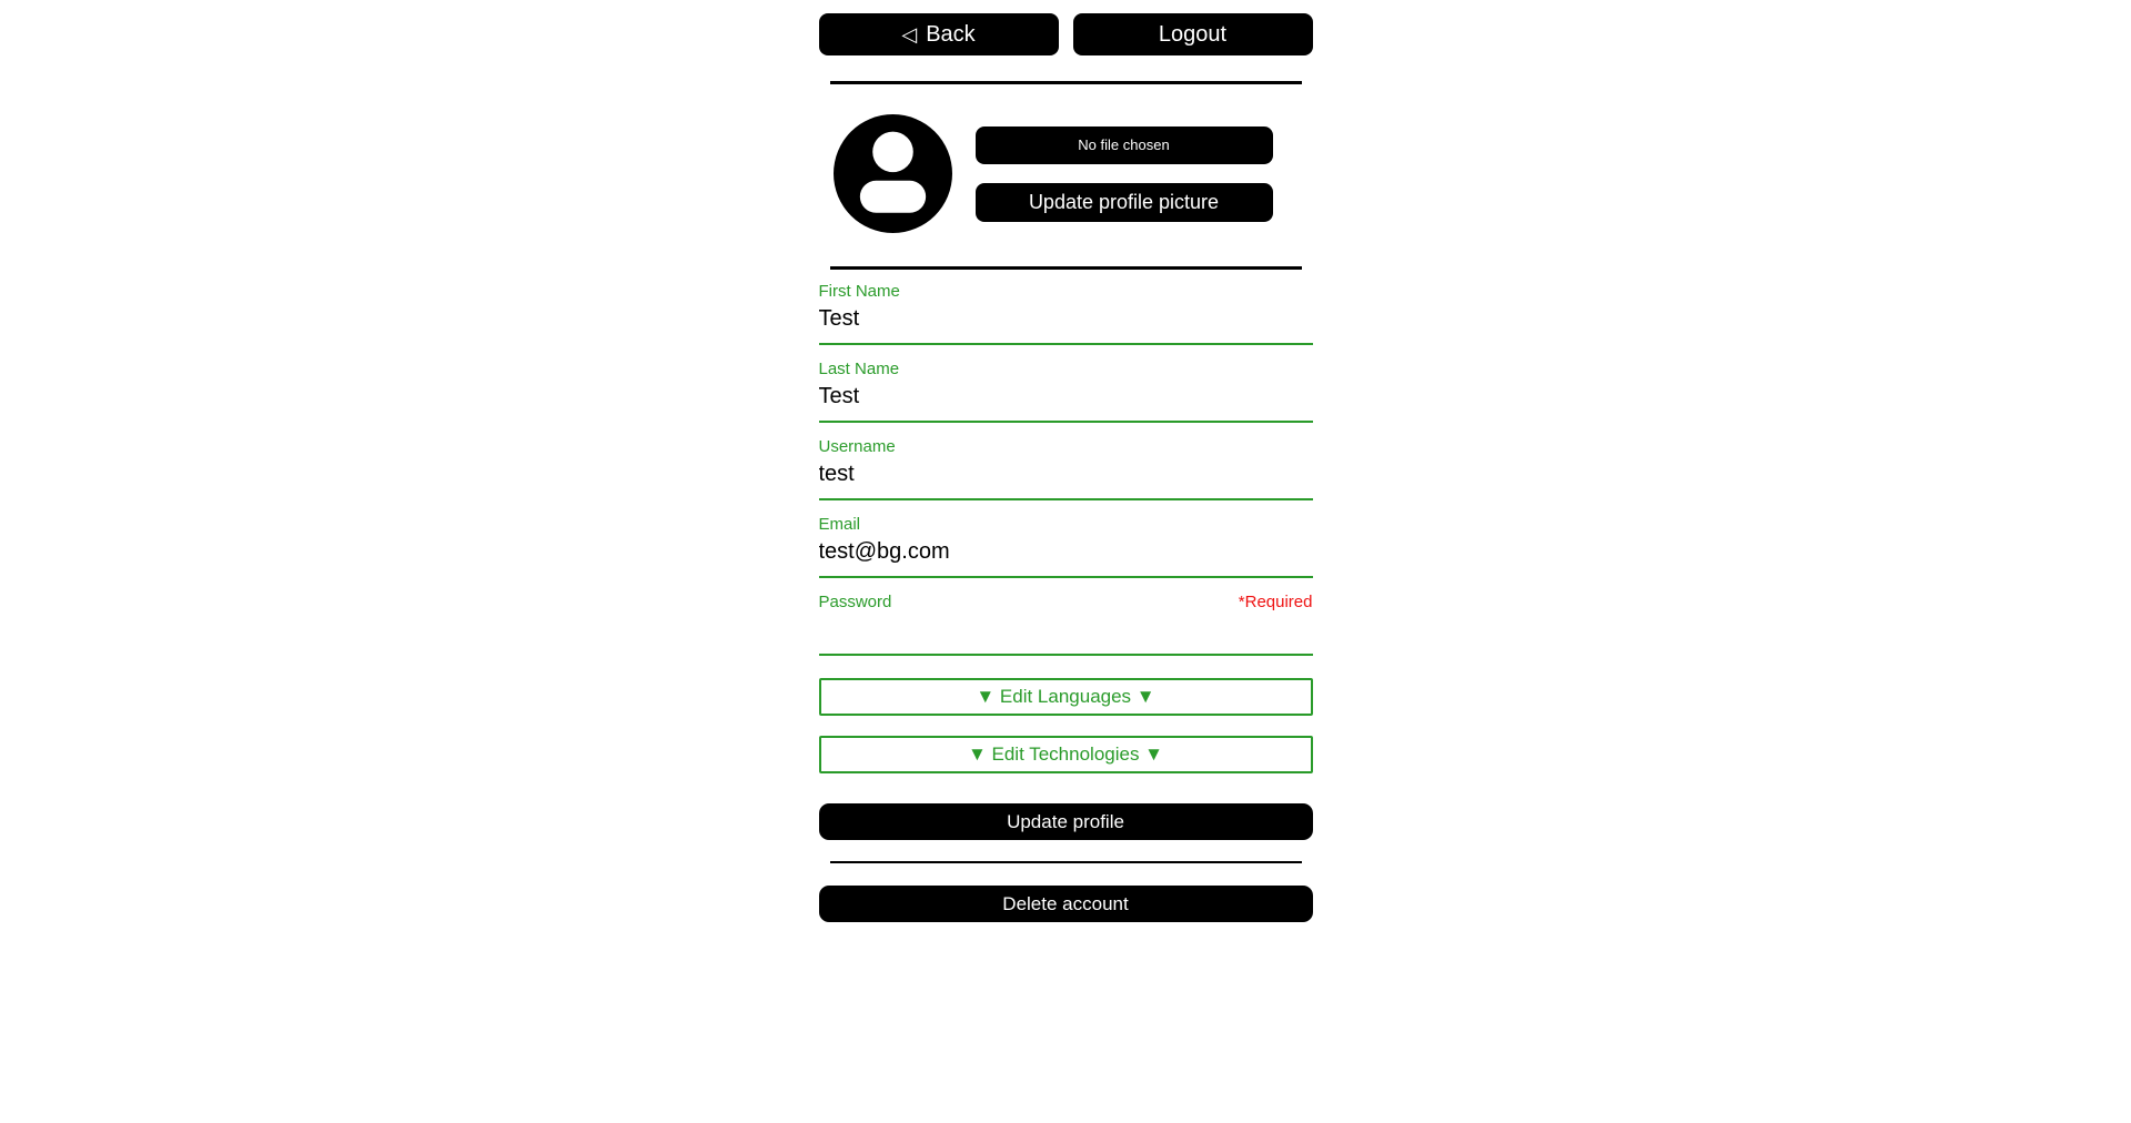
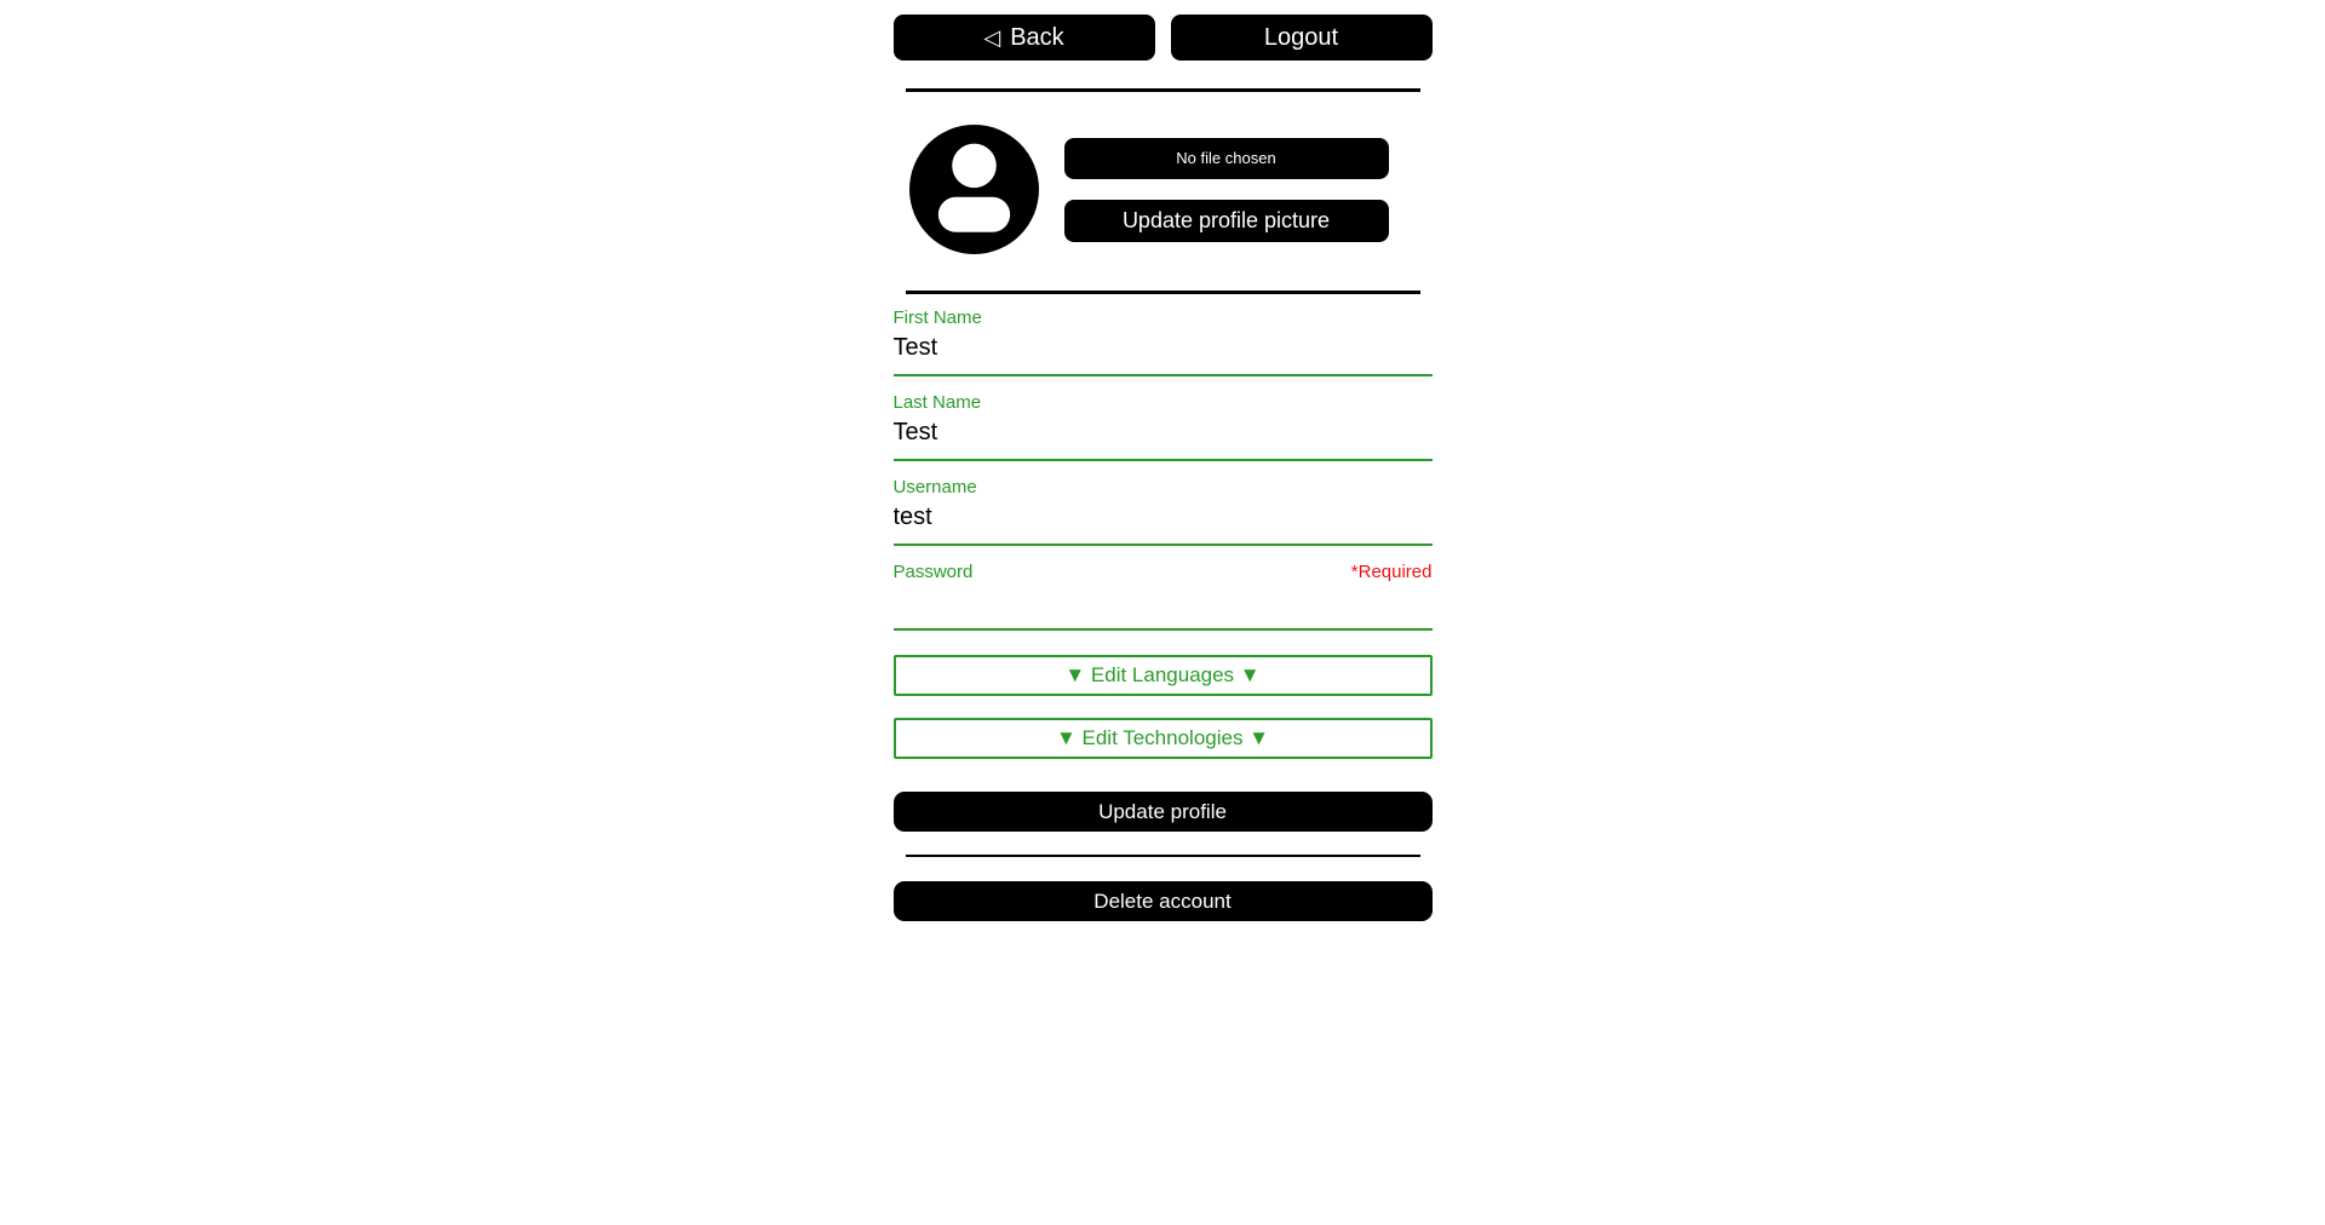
  ◁
  Back
  Logout
  No file chosen
  Update profile picture
  First Name
  Test
  Last Name
  Test
  Username
  test
- Email
- test@bg.com
  Password
  *Required
  ▼ Edit Languages ▼
  ▼ Edit Technologies ▼
  Update profile
  Delete account
